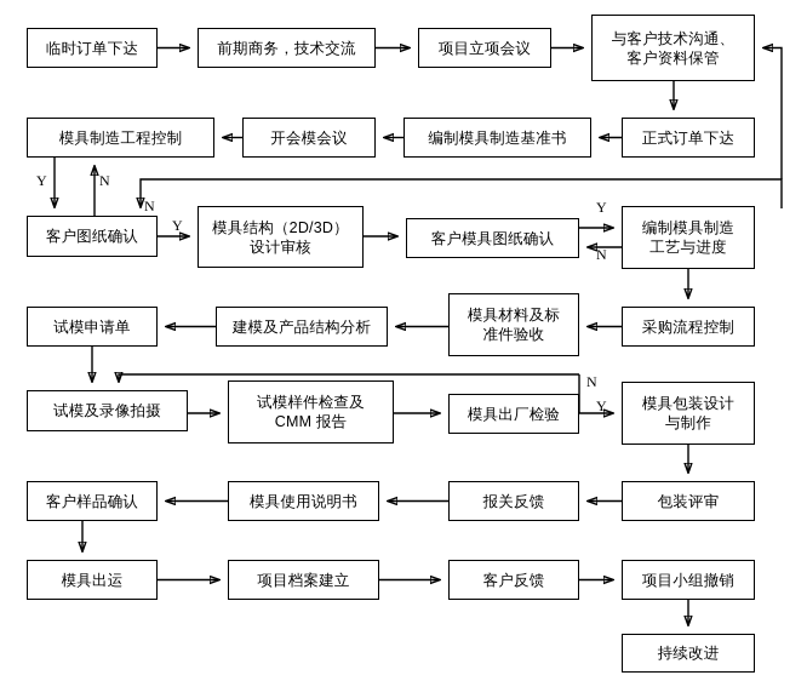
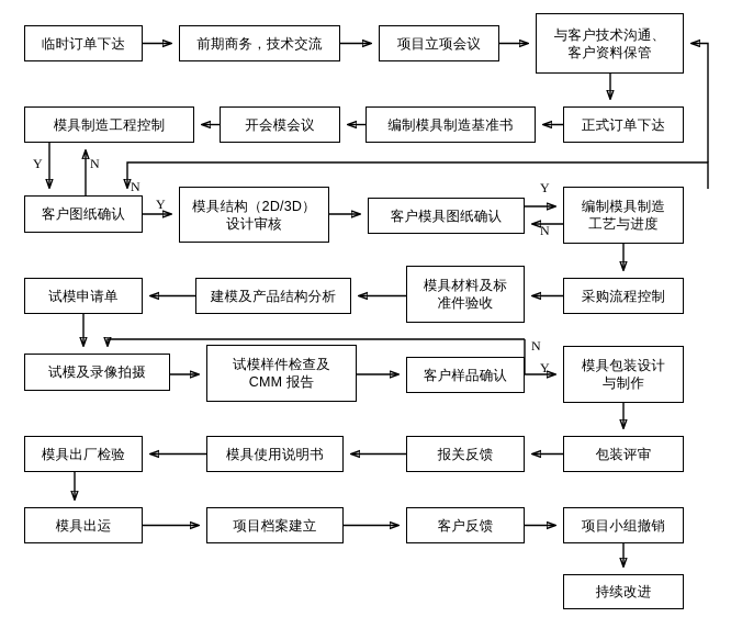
  临时订单下达
  前期商务，技术交流
  项目立项会议
  与客户技术沟通、
  客户资料保管
  正式订单下达
  编制模具制造基准书
  开会模会议
  模具制造工程控制
  客户图纸确认
  模具结构（2D/3D）
  设计审核
  客户模具图纸确认
  编制模具制造
  工艺与进度
  采购流程控制
  模具材料及标
  准件验收
  建模及产品结构分析
  试模申请单
  试模及录像拍摄
  试模样件检查及
  CMM 报告
- 模具出厂检验
+ 客户样品确认
  模具包装设计
  与制作
  包装评审
  报关反馈
  模具使用说明书
- 客户样品确认
+ 模具出厂检验
  模具出运
  项目档案建立
  客户反馈
  项目小组撤销
  持续改进
  Y
  N
  N
  Y
  Y
  N
  N
  Y
